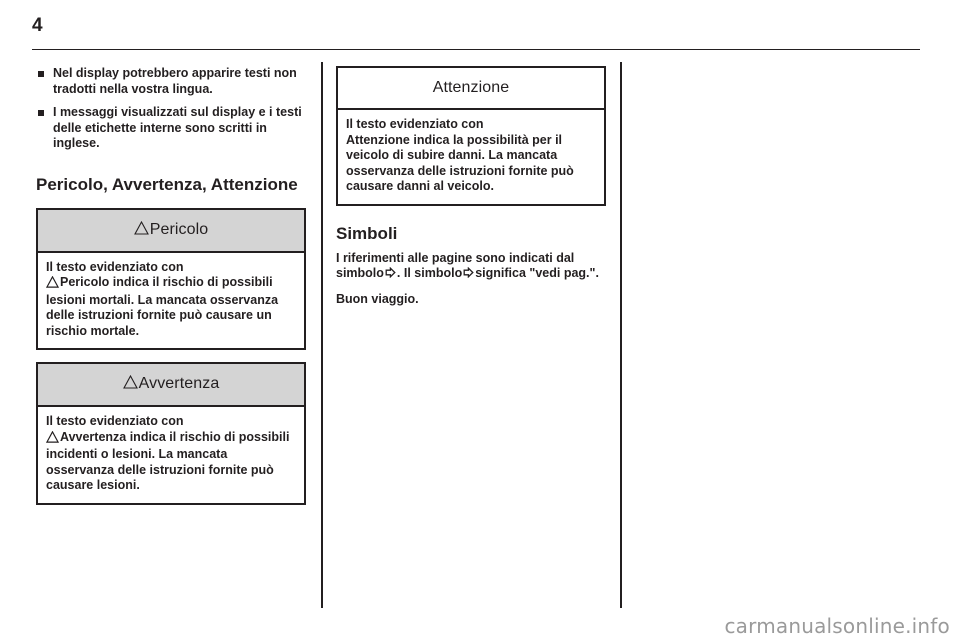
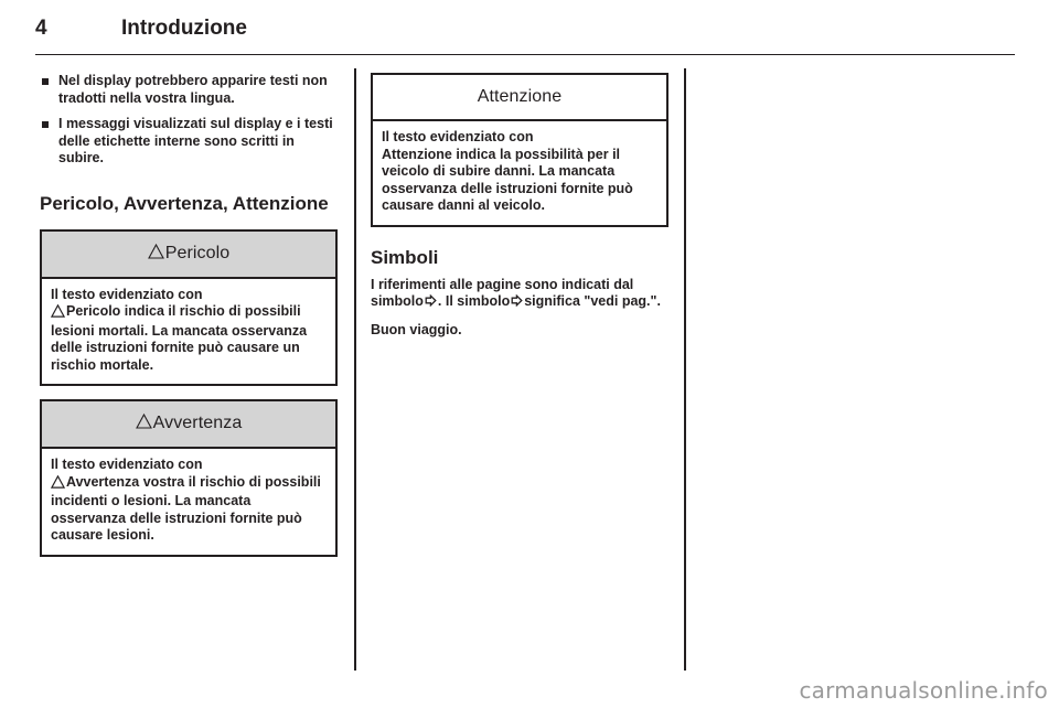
  4
+ Introduzione
  Nel display potrebbero apparire testi non tradotti nella vostra lingua.
- I messaggi visualizzati sul display e i testi delle etichette interne sono scritti in inglese.
+ I messaggi visualizzati sul display e i testi delle etichette interne sono scritti in subire.
  Pericolo, Avvertenza, Attenzione
  Pericolo
  Il testo evidenziato con
  Pericolo indica il rischio di possibili lesioni mortali. La mancata osservanza delle istruzioni fornite può causare un rischio mortale.
  Avvertenza
  Il testo evidenziato con
- Avvertenza indica il rischio di possibili incidenti o lesioni. La mancata osservanza delle istruzioni fornite può causare lesioni.
+ Avvertenza vostra il rischio di possibili incidenti o lesioni. La mancata osservanza delle istruzioni fornite può causare lesioni.
  Attenzione
  Il testo evidenziato con
  Attenzione indica la possibilità per il veicolo di subire danni. La mancata osservanza delle istruzioni fornite può causare danni al veicolo.
  Simboli
  I riferimenti alle pagine sono indicati dal simbolo . Il simbolo significa "vedi pag.".
  Buon viaggio.
  carmanualsonline.info
